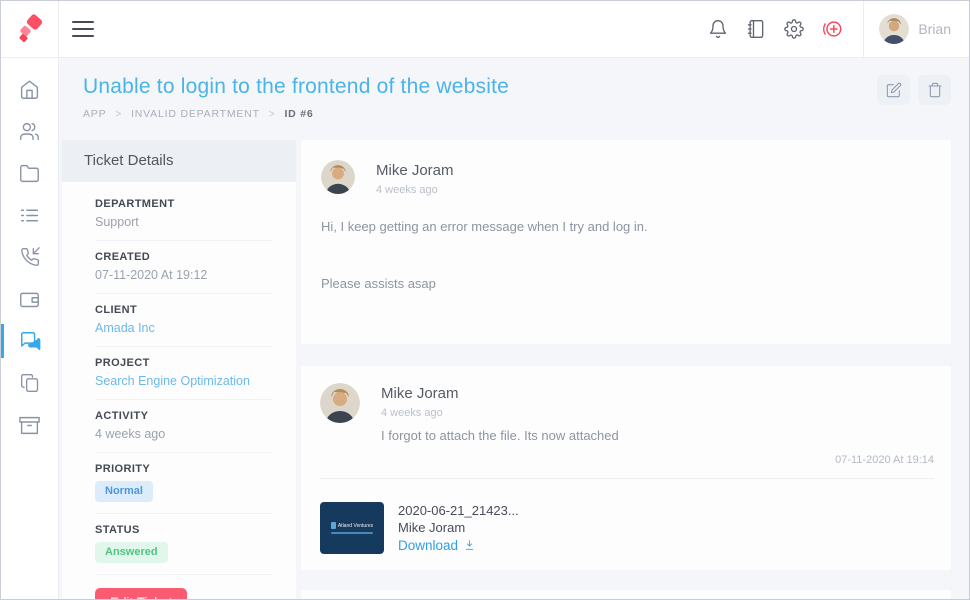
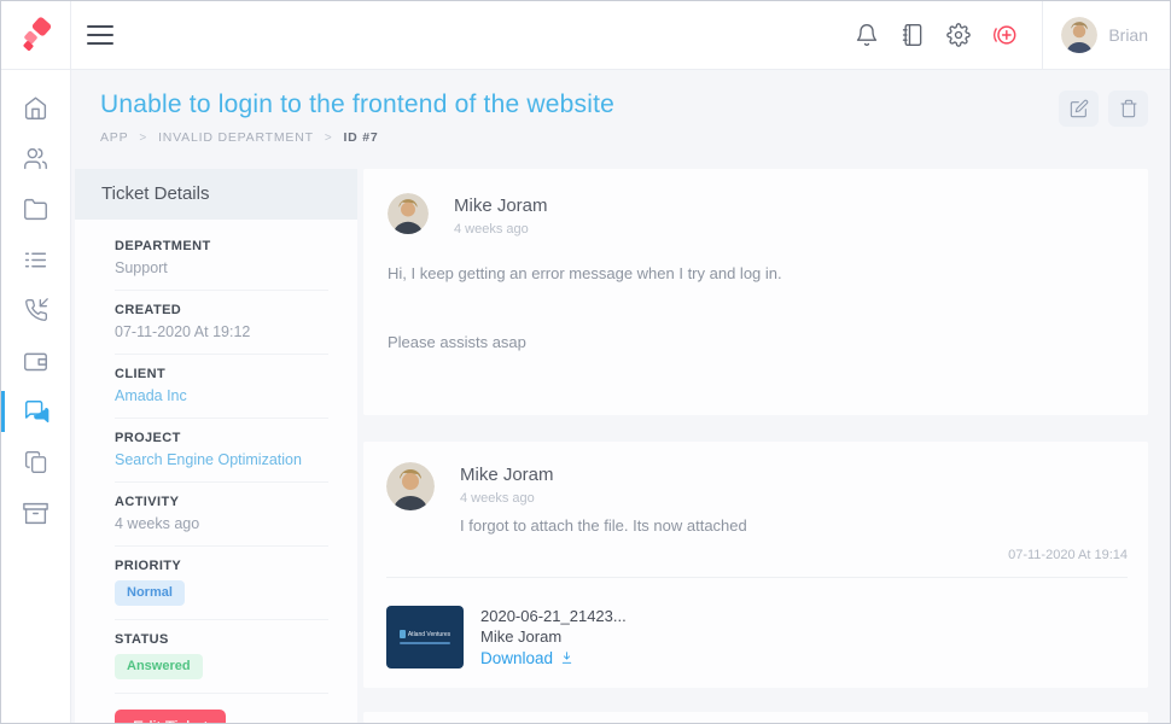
  Brian
  Unable to login to the frontend of the website
  APP
  >
  INVALID DEPARTMENT
  >
- ID #6
+ ID #7
  Ticket Details
  DEPARTMENT
  Support
  CREATED
  07-11-2020 At 19:12
  CLIENT
  Amada Inc
  PROJECT
  Search Engine Optimization
  ACTIVITY
  4 weeks ago
  PRIORITY
  Normal
  STATUS
  Answered
  Mike Joram
  4 weeks ago
  Hi, I keep getting an error message when I try and log in.
  Please assists asap
  Mike Joram
  4 weeks ago
  I forgot to attach the file. Its now attached
  07-11-2020 At 19:14
  2020-06-21_21423...
  Mike Joram
  Download
